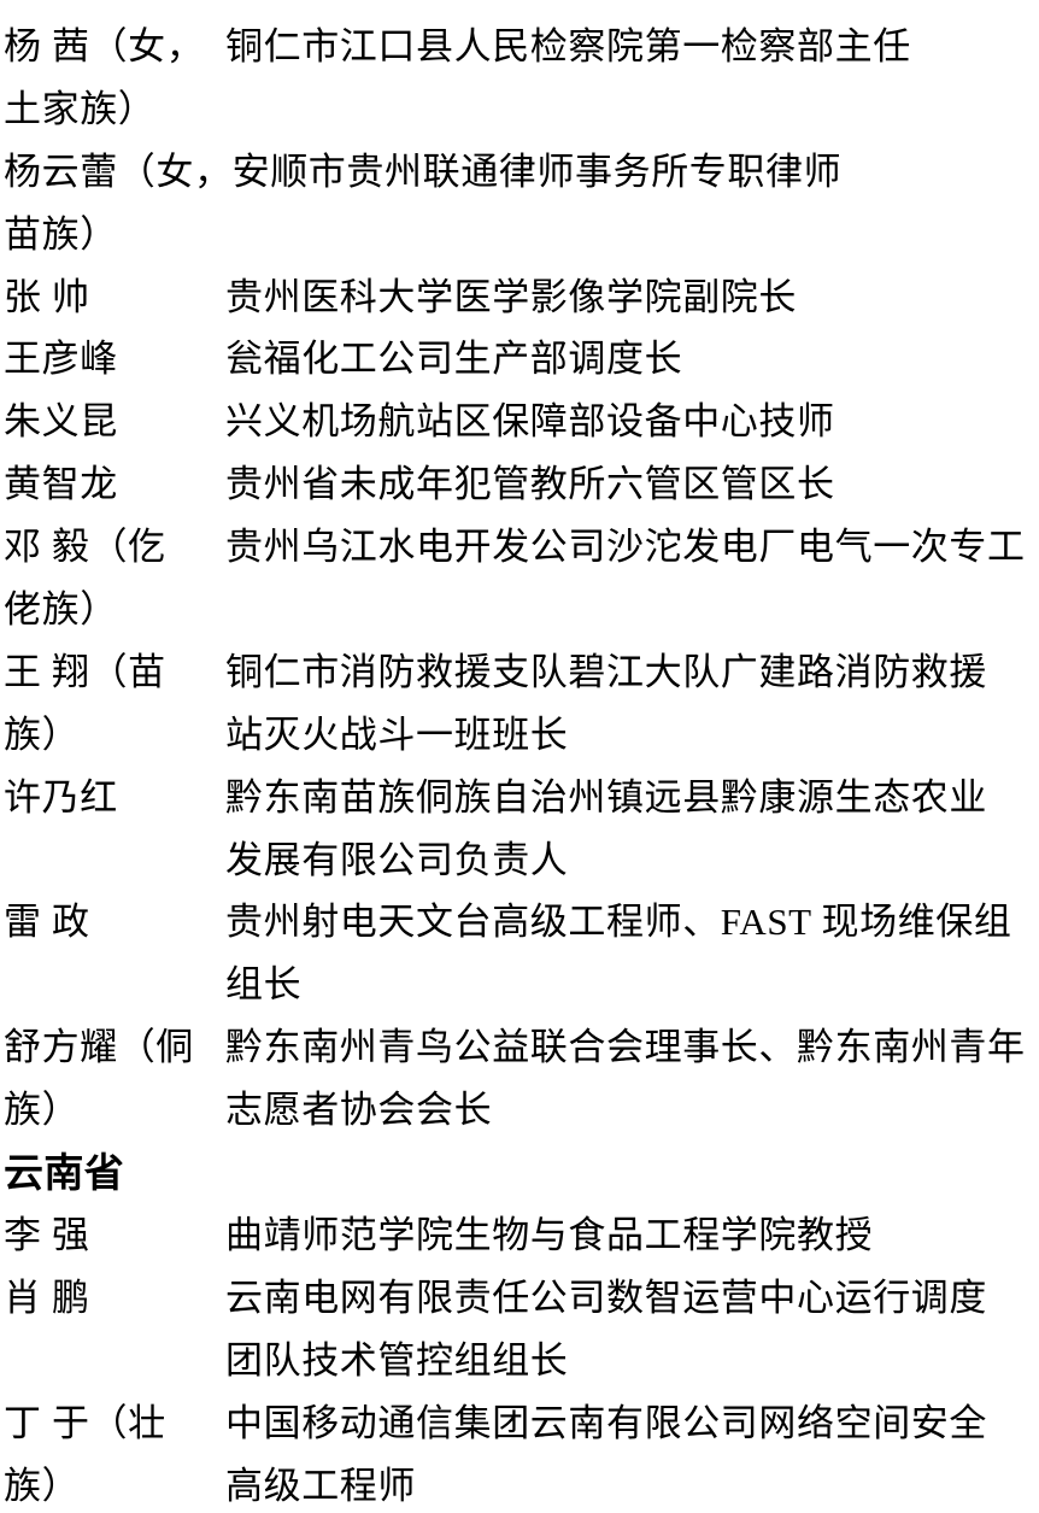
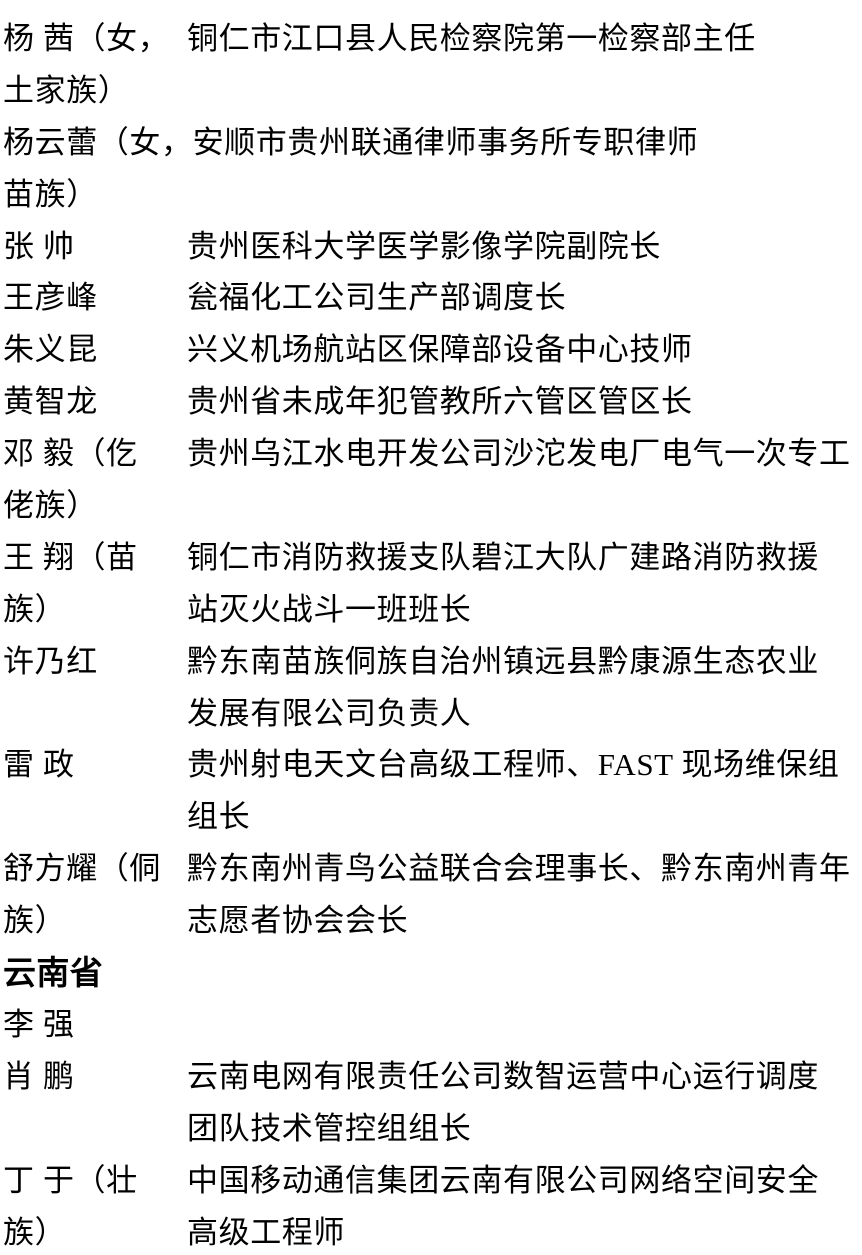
  杨 茜（女，
  土家族）
  铜仁市江口县人民检察院第一检察部主任
  杨云蕾（女，
  苗族）
  安顺市贵州联通律师事务所专职律师
  张 帅
  贵州医科大学医学影像学院副院长
  王彦峰
  瓮福化工公司生产部调度长
  朱义昆
  兴义机场航站区保障部设备中心技师
  黄智龙
  贵州省未成年犯管教所六管区管区长
  邓 毅（仡
  佬族）
  贵州乌江水电开发公司沙沱发电厂电气一次专工
  王 翔（苗
  族）
  铜仁市消防救援支队碧江大队广建路消防救援
  站灭火战斗一班班长
  许乃红
  黔东南苗族侗族自治州镇远县黔康源生态农业
  发展有限公司负责人
  雷 政
  贵州射电天文台高级工程师、FAST 现场维保组
  组长
  舒方耀（侗
  族）
  黔东南州青鸟公益联合会理事长、黔东南州青年
  志愿者协会会长
  云南省
  李 强
- 曲靖师范学院生物与食品工程学院教授
  肖 鹏
  云南电网有限责任公司数智运营中心运行调度
  团队技术管控组组长
  丁 于（壮
  族）
  中国移动通信集团云南有限公司网络空间安全
  高级工程师
